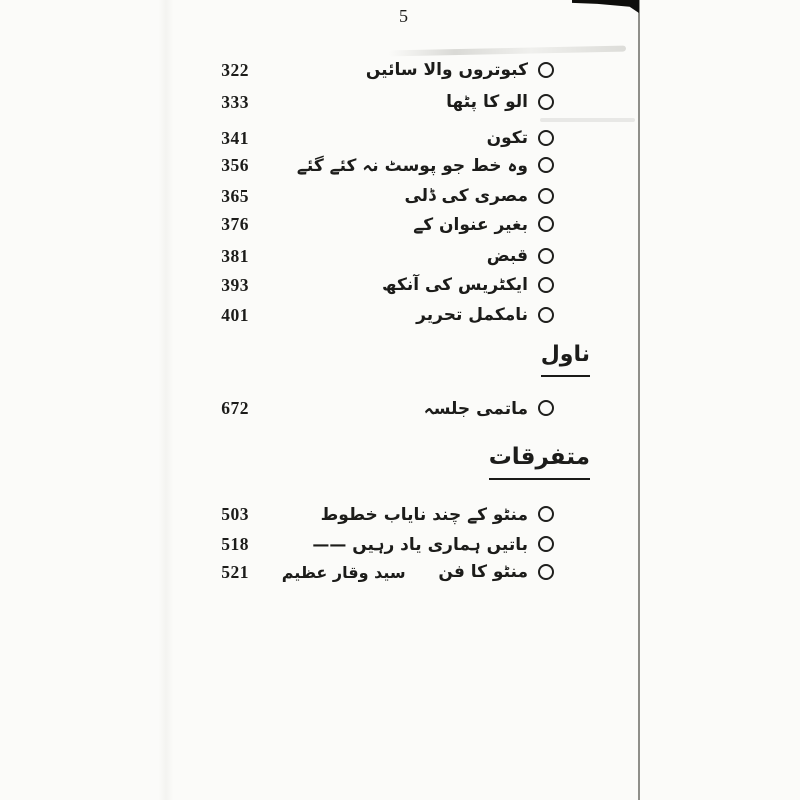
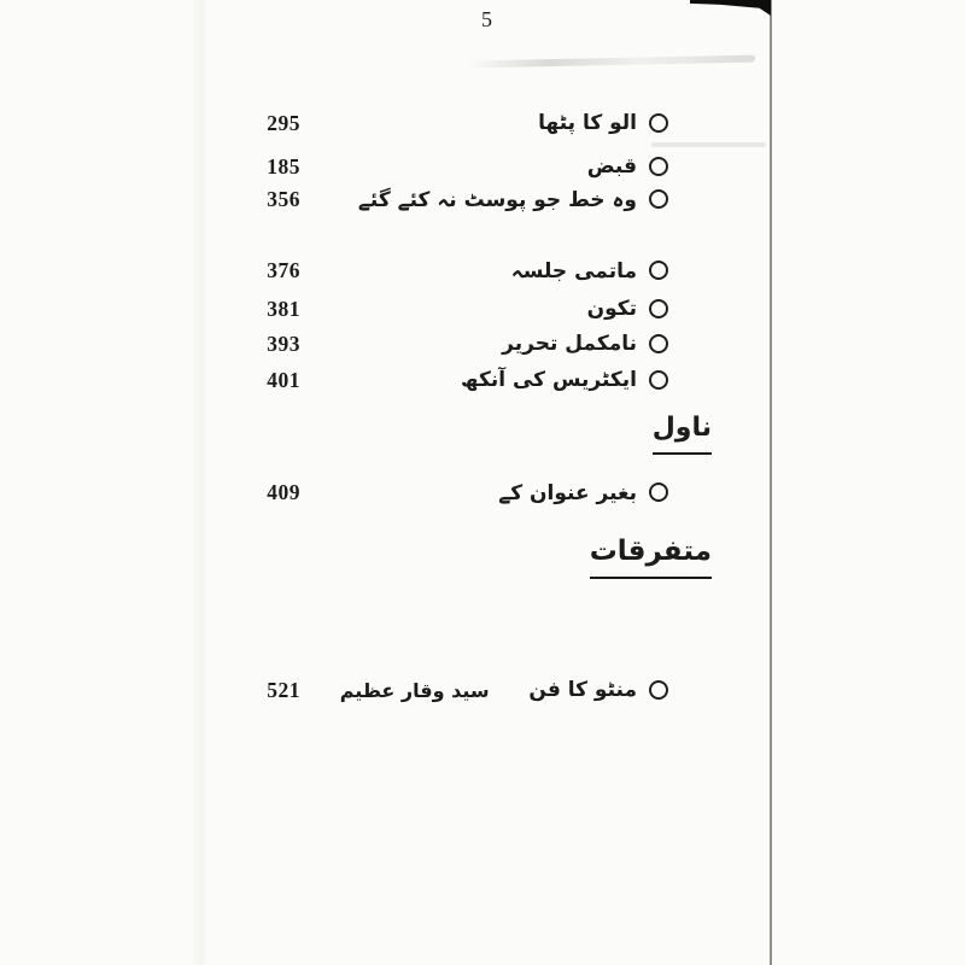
  5
- 322
- کبوتروں والا سائیں
- 333
+ 295
  الو کا پٹھا
- 341
+ 185
- تکون
+ قبض
  356
  وہ خط جو پوسٹ نہ کئے گئے
- 365
- مصری کی ڈلی
  376
- بغیر عنوان کے
+ ماتمی جلسہ
  381
- قبض
+ تکون
  393
- ایکٹریس کی آنکھ
+ نامکمل تحریر
  401
- نامکمل تحریر
+ ایکٹریس کی آنکھ
  ناول
- 672
+ 409
- ماتمی جلسہ
+ بغیر عنوان کے
  متفرقات
- 503
- منٹو کے چند نایاب خطوط
- 518
- باتیں ہماری یاد رہیں ——
  521
  سید وقار عظیم
  منٹو کا فن
